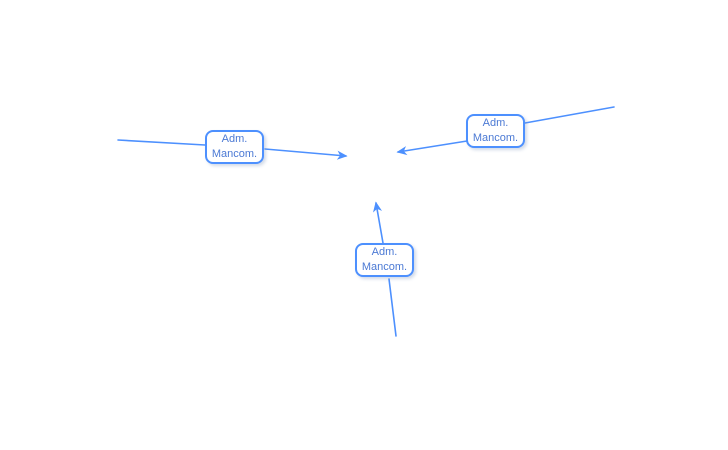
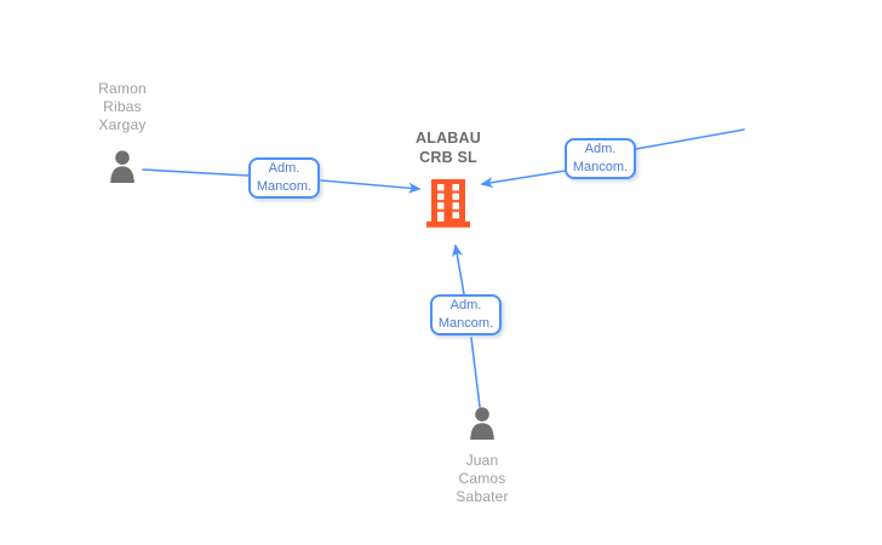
+ Ramon
+ Ribas
+ Xargay
+ ALABAU
+ CRB SL
+ Juan
+ Camos
+ Sabater
  Adm.
  Mancom.
  Adm.
  Mancom.
  Adm.
  Mancom.
